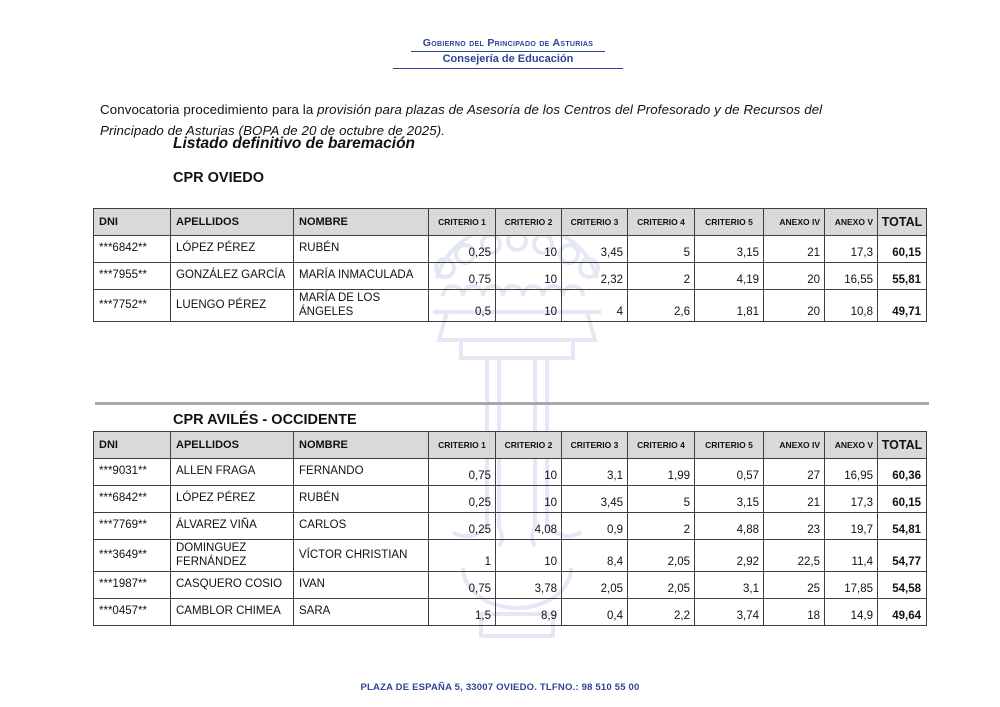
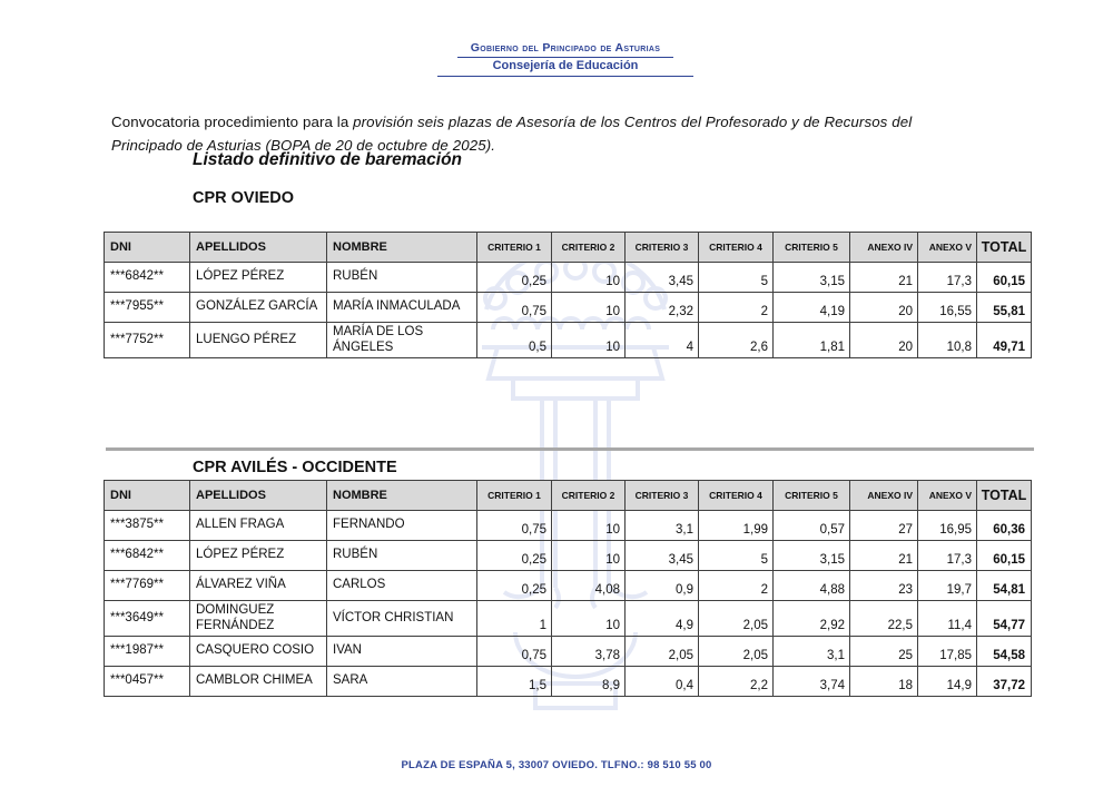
  Gobierno del Principado de Asturias
  Consejería de Educación
- Convocatoria procedimiento para la provisión para plazas de Asesoría de los Centros del Profesorado y de Recursos del Principado de Asturias (BOPA de 20 de octubre de 2025).
+ Convocatoria procedimiento para la provisión seis plazas de Asesoría de los Centros del Profesorado y de Recursos del Principado de Asturias (BOPA de 20 de octubre de 2025).
  Listado definitivo de baremación
  CPR OVIEDO
  DNI	APELLIDOS	NOMBRE	CRITERIO 1	CRITERIO 2	CRITERIO 3	CRITERIO 4	CRITERIO 5	ANEXO IV	ANEXO V	TOTAL
  ***6842**	LÓPEZ PÉREZ	RUBÉN	0,25	10	3,45	5	3,15	21	17,3	60,15
  ***7955**	GONZÁLEZ GARCÍA	MARÍA INMACULADA	0,75	10	2,32	2	4,19	20	16,55	55,81
  ***7752**	LUENGO PÉREZ	MARÍA DE LOS ÁNGELES	0,5	10	4	2,6	1,81	20	10,8	49,71
  CPR AVILÉS - OCCIDENTE
  DNI	APELLIDOS	NOMBRE	CRITERIO 1	CRITERIO 2	CRITERIO 3	CRITERIO 4	CRITERIO 5	ANEXO IV	ANEXO V	TOTAL
- ***9031**	ALLEN FRAGA	FERNANDO	0,75	10	3,1	1,99	0,57	27	16,95	60,36
+ ***3875**	ALLEN FRAGA	FERNANDO	0,75	10	3,1	1,99	0,57	27	16,95	60,36
  ***6842**	LÓPEZ PÉREZ	RUBÉN	0,25	10	3,45	5	3,15	21	17,3	60,15
  ***7769**	ÁLVAREZ VIÑA	CARLOS	0,25	4,08	0,9	2	4,88	23	19,7	54,81
- ***3649**	DOMINGUEZ FERNÁNDEZ	VÍCTOR CHRISTIAN	1	10	8,4	2,05	2,92	22,5	11,4	54,77
+ ***3649**	DOMINGUEZ FERNÁNDEZ	VÍCTOR CHRISTIAN	1	10	4,9	2,05	2,92	22,5	11,4	54,77
  ***1987**	CASQUERO COSIO	IVAN	0,75	3,78	2,05	2,05	3,1	25	17,85	54,58
- ***0457**	CAMBLOR CHIMEA	SARA	1,5	8,9	0,4	2,2	3,74	18	14,9	49,64
+ ***0457**	CAMBLOR CHIMEA	SARA	1,5	8,9	0,4	2,2	3,74	18	14,9	37,72
  PLAZA DE ESPAÑA 5, 33007 OVIEDO. TLFNO.: 98 510 55 00
